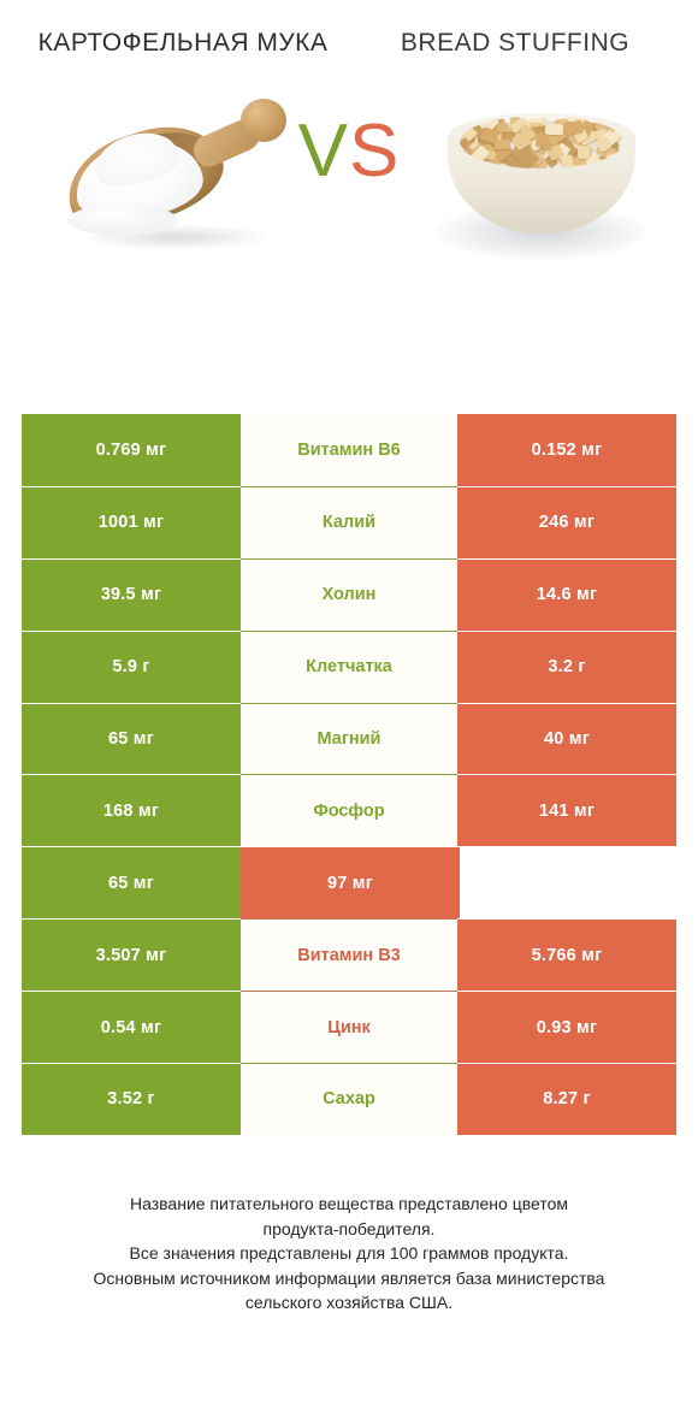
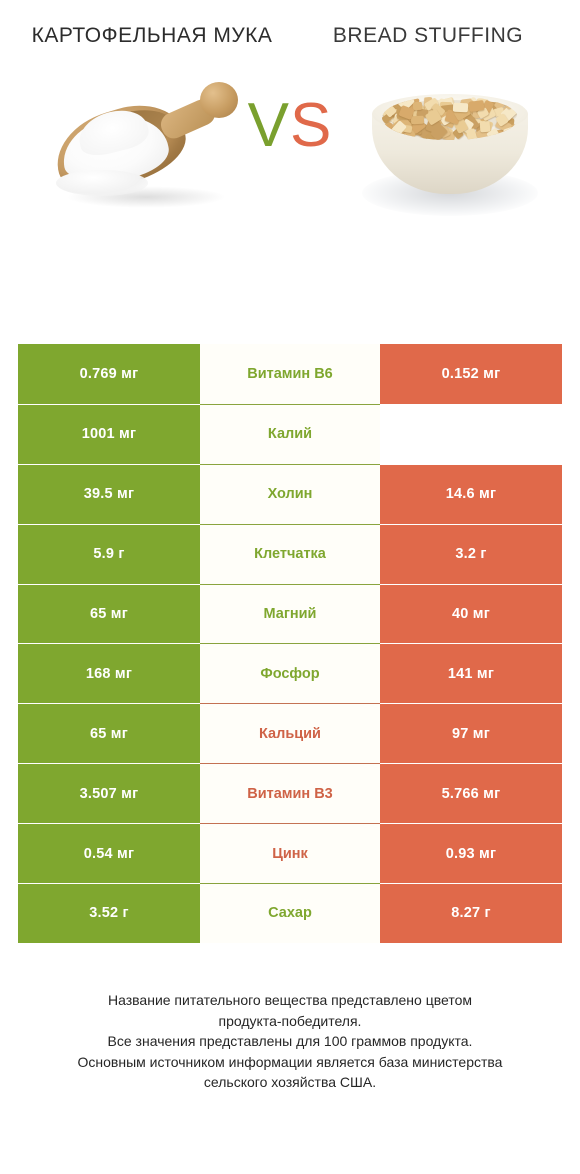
  КАРТОФЕЛЬНАЯ МУКА
  BREAD STUFFING
  VS
  0.769 мг
  Витамин B6
  0.152 мг
  1001 мг
  Калий
- 246 мг
  39.5 мг
  Холин
  14.6 мг
  5.9 г
  Клетчатка
  3.2 г
  65 мг
  Магний
  40 мг
  168 мг
  Фосфор
  141 мг
  65 мг
+ Кальций
  97 мг
  3.507 мг
  Витамин B3
  5.766 мг
  0.54 мг
  Цинк
  0.93 мг
  3.52 г
  Сахар
  8.27 г
  Название питательного вещества представлено цветом
  продукта-победителя.
  Все значения представлены для 100 граммов продукта.
  Основным источником информации является база министерства
  сельского хозяйства США.
